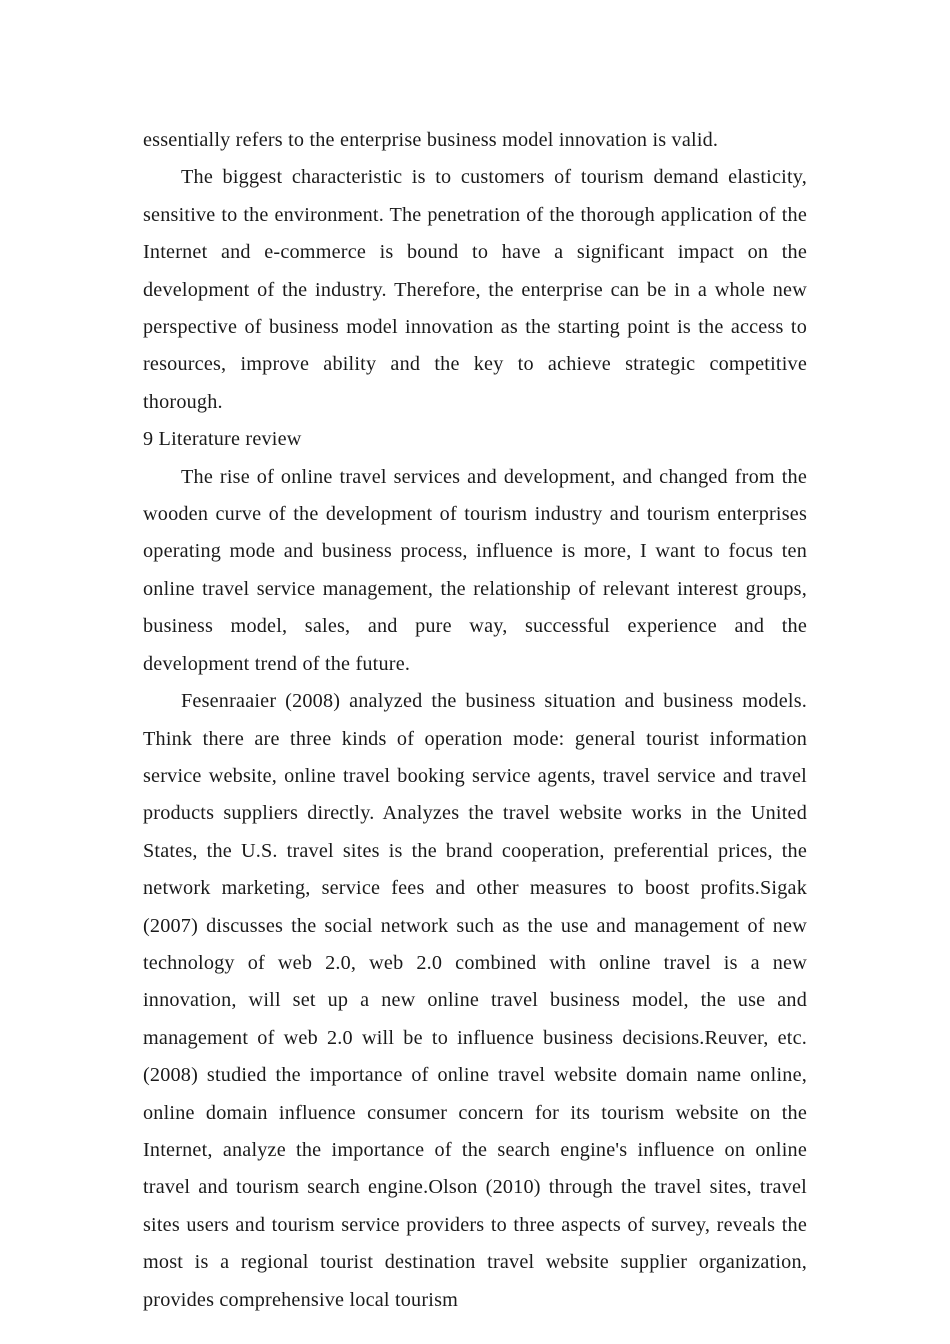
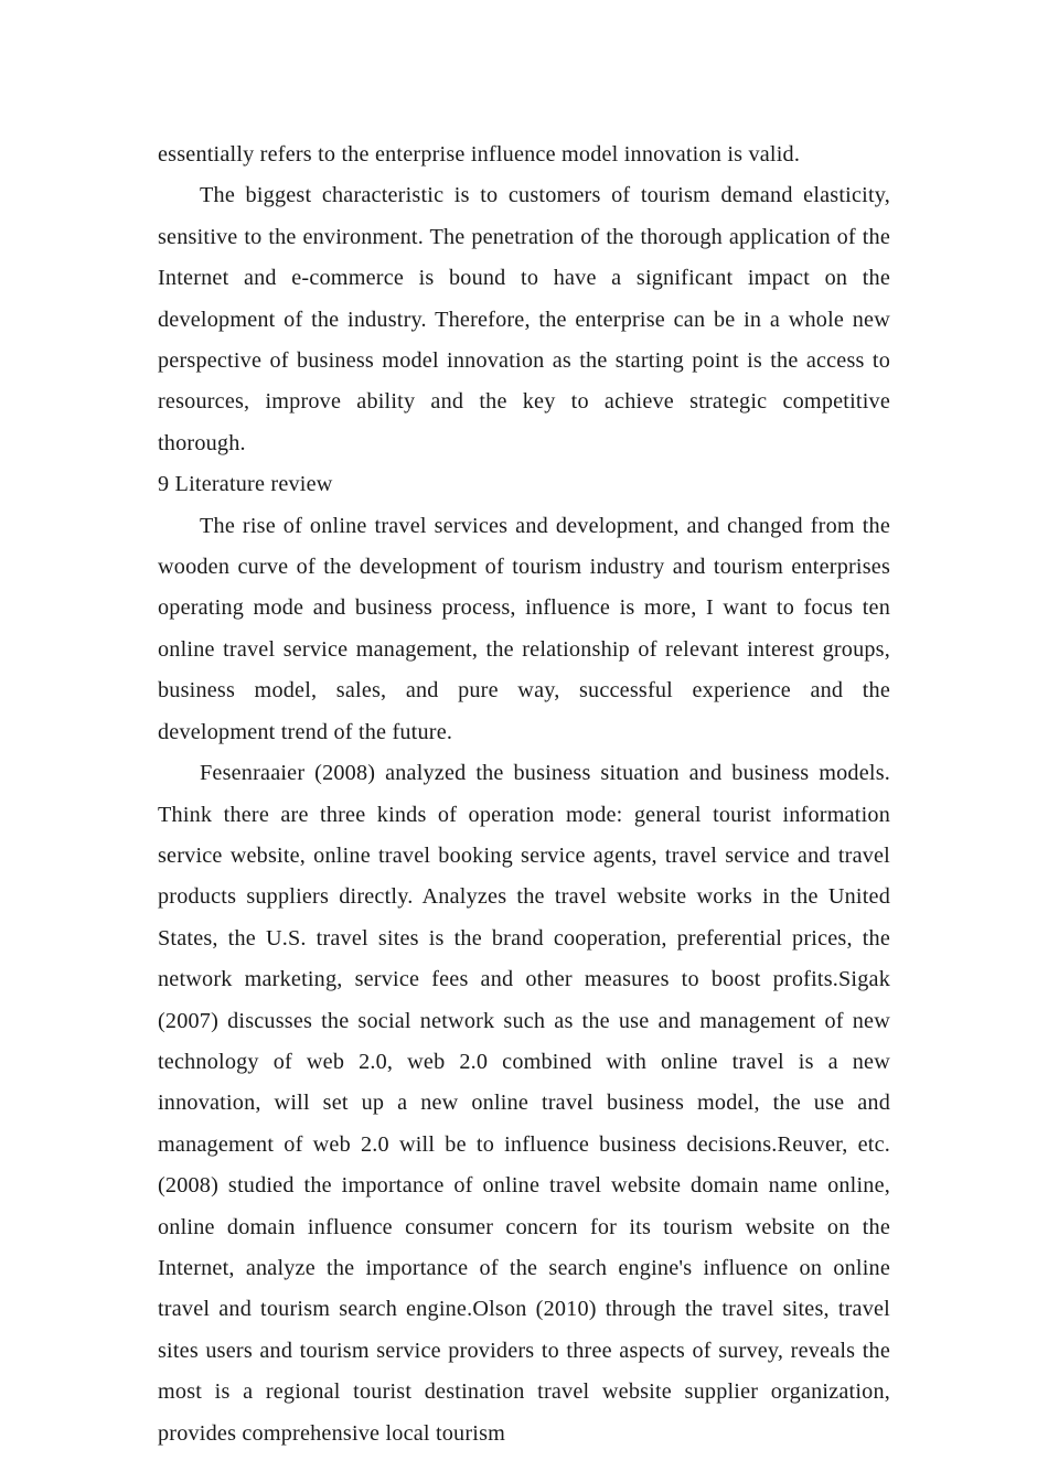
- essentially refers to the enterprise business model innovation is valid.
+ essentially refers to the enterprise influence model innovation is valid.
  The biggest characteristic is to customers of tourism demand elasticity, sensitive to the environment. The penetration of the thorough application of the Internet and e-commerce is bound to have a significant impact on the development of the industry. Therefore, the enterprise can be in a whole new perspective of business model innovation as the starting point is the access to resources, improve ability and the key to achieve strategic competitive thorough.
  9 Literature review
  The rise of online travel services and development, and changed from the wooden curve of the development of tourism industry and tourism enterprises operating mode and business process, influence is more, I want to focus ten online travel service management, the relationship of relevant interest groups, business model, sales, and pure way, successful experience and the development trend of the future.
  Fesenraaier (2008) analyzed the business situation and business models. Think there are three kinds of operation mode: general tourist information service website, online travel booking service agents, travel service and travel products suppliers directly. Analyzes the travel website works in the United States, the U.S. travel sites is the brand cooperation, preferential prices, the network marketing, service fees and other measures to boost profits.Sigak (2007) discusses the social network such as the use and management of new technology of web 2.0, web 2.0 combined with online travel is a new innovation, will set up a new online travel business model, the use and management of web 2.0 will be to influence business decisions.Reuver, etc. (2008) studied the importance of online travel website domain name online, online domain influence consumer concern for its tourism website on the Internet, analyze the importance of the search engine's influence on online travel and tourism search engine.Olson (2010) through the travel sites, travel sites users and tourism service providers to three aspects of survey, reveals the most is a regional tourist destination travel website supplier organization, provides comprehensive local tourism
